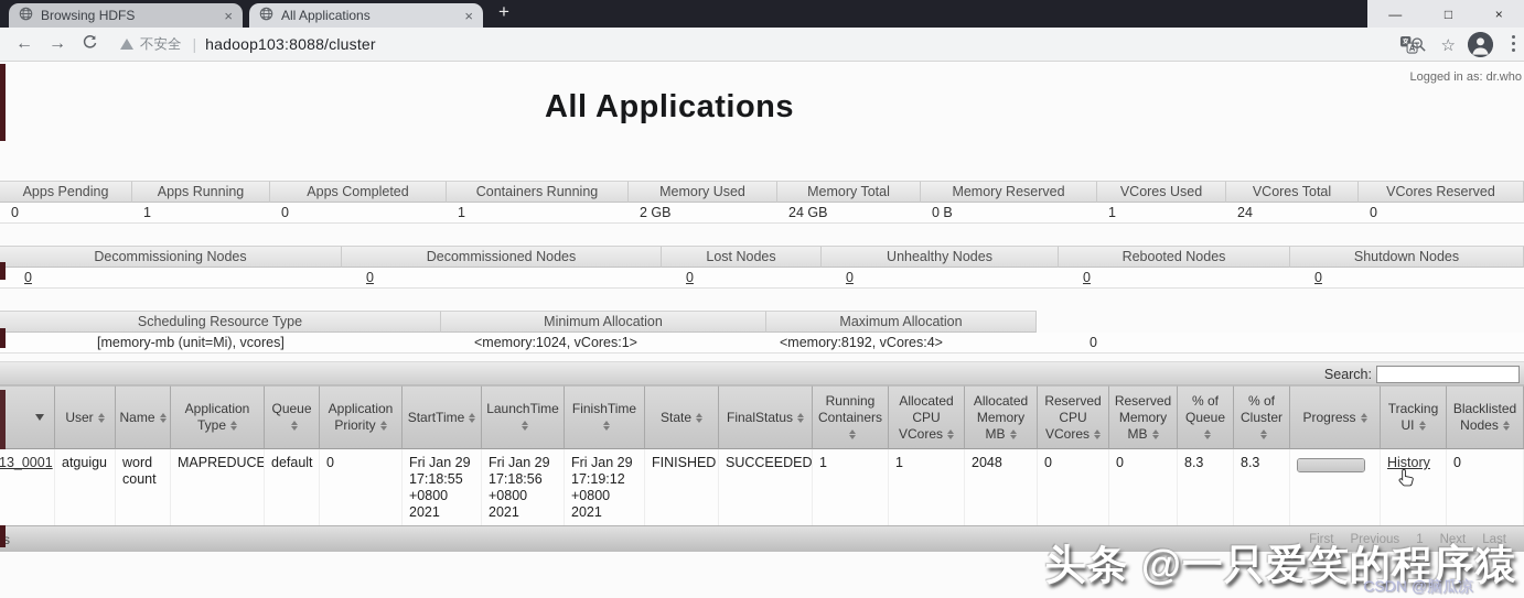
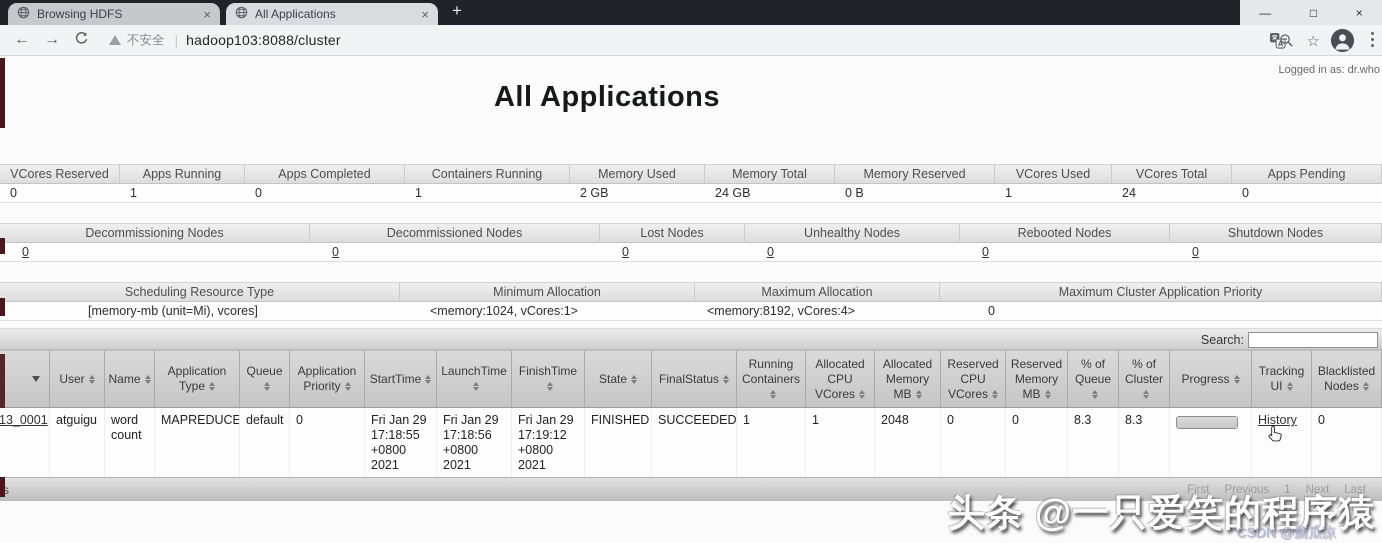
  Browsing HDFS
  ×
  All Applications
  ×
  +
  —
  □
  ×
  ←
  →
  不安全
  |
  hadoop103:8088/cluster
  ☆
  Logged in as: dr.who
  All Applications
- Apps Pending
+ VCores Reserved
  Apps Running
  Apps Completed
  Containers Running
  Memory Used
  Memory Total
  Memory Reserved
  VCores Used
  VCores Total
- VCores Reserved
+ Apps Pending
  0
  1
  0
  1
  2 GB
  24 GB
  0 B
  1
  24
  0
  Decommissioning Nodes
  Decommissioned Nodes
  Lost Nodes
  Unhealthy Nodes
  Rebooted Nodes
  Shutdown Nodes
  0
  0
  0
  0
  0
  0
  Scheduling Resource Type
  Minimum Allocation
  Maximum Allocation
+ Maximum Cluster Application Priority
  [memory-mb (unit=Mi), vcores]
  <memory:1024, vCores:1>
  <memory:8192, vCores:4>
  0
  Search:
  User
  Name
  Application Type
  Queue
  Application Priority
  StartTime
  LaunchTime
  FinishTime
  State
  FinalStatus
  Running Containers
  Allocated CPU VCores
  Allocated Memory MB
  Reserved CPU VCores
  Reserved Memory MB
  % of Queue
  % of Cluster
  Progress
  Tracking UI
  Blacklisted Nodes
  13_0001
  atguigu
  word count
  MAPREDUCE
  default
  0
  Fri Jan 29 17:18:55 +0800 2021
  Fri Jan 29 17:18:56 +0800 2021
  Fri Jan 29 17:19:12 +0800 2021
  FINISHED
  SUCCEEDED
  1
  1
  2048
  0
  0
  8.3
  8.3
  History
  0
  s
  First
  Previous
  1
  Next
  Last
  头条 @一只爱笑的程序猿
  CSDN @脑瓜凉
